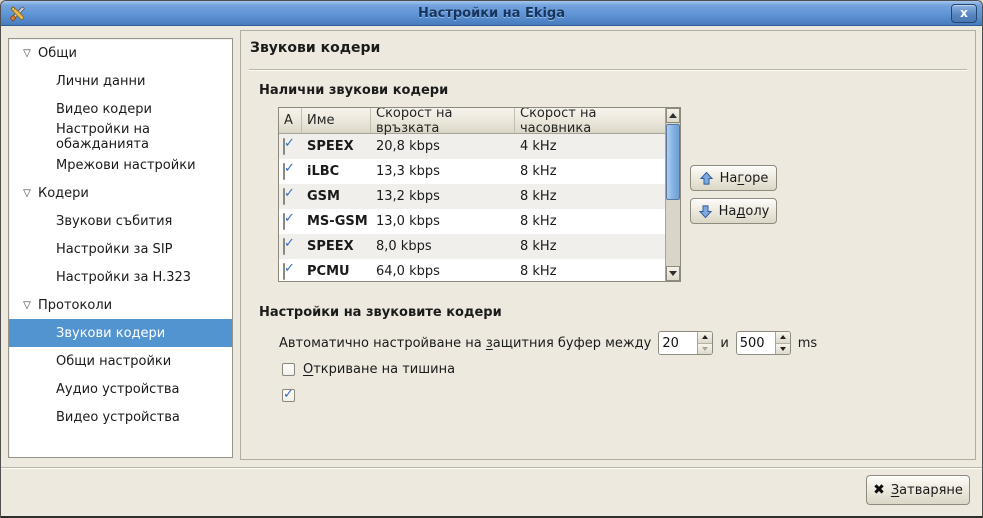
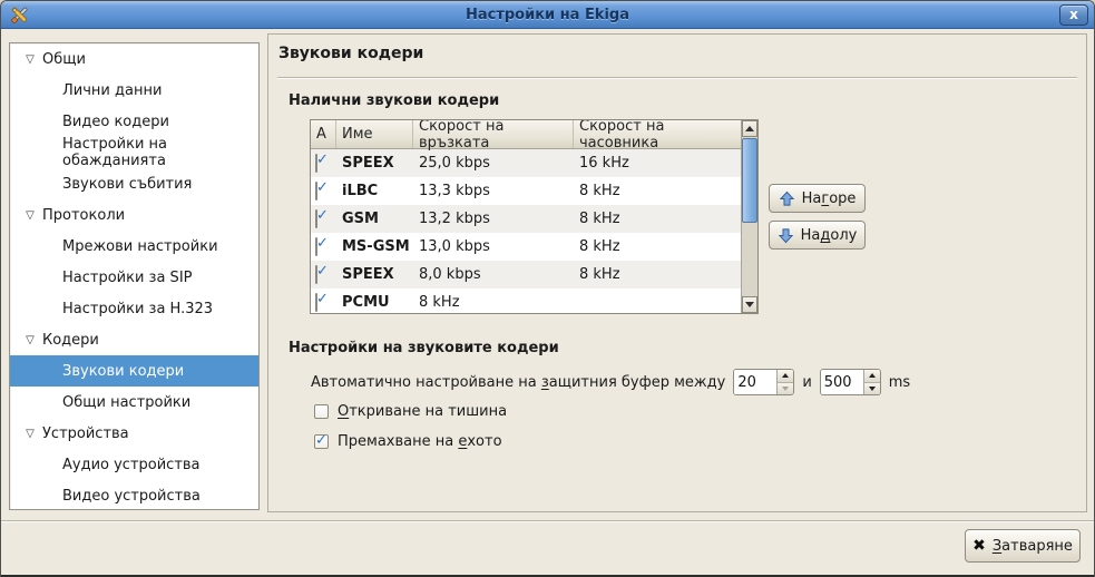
  Настройки на Ekiga
  x
  Общи
  Лични данни
  Видео кодери
  Настройки на обажданията
- Мрежови настройки
+ Звукови събития
- Кодери
+ Протоколи
- Звукови събития
+ Мрежови настройки
  Настройки за SIP
  Настройки за H.323
- Протоколи
+ Кодери
  Звукови кодери
  Общи настройки
+ Устройства
  Аудио устройства
  Видео устройства
  Звукови кодери
  Налични звукови кодери
  A
  Име
  Скорост на връзката
  Скорост на часовника
  SPEEX
- 20,8 kbps
+ 25,0 kbps
- 4 kHz
+ 16 kHz
  iLBC
  13,3 kbps
  8 kHz
  GSM
  13,2 kbps
  8 kHz
  MS-GSM
  13,0 kbps
  8 kHz
  SPEEX
  8,0 kbps
  8 kHz
  PCMU
- 64,0 kbps
  8 kHz
  Нагоре
  Надолу
  Настройки на звуковите кодери
  Автоматично настройване на защитния буфер между
  20
  и
  500
  ms
  Откриване на тишина
+ Премахване на ехото
  ✖
  Затваряне
